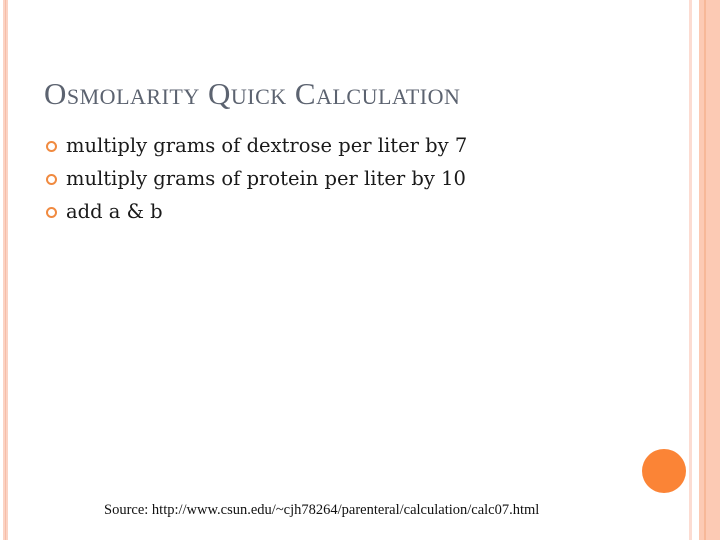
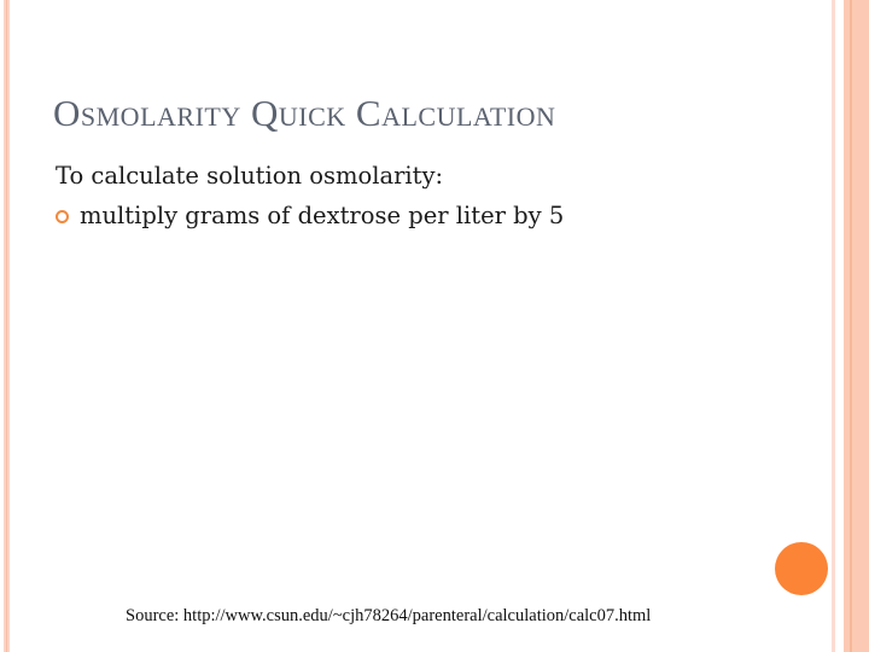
  Osmolarity Quick Calculation
+ To calculate solution osmolarity:
- multiply grams of dextrose per liter by 7
+ multiply grams of dextrose per liter by 5
- multiply grams of protein per liter by 10
- add a & b
  Source: http://www.csun.edu/~cjh78264/parenteral/calculation/calc07.html
